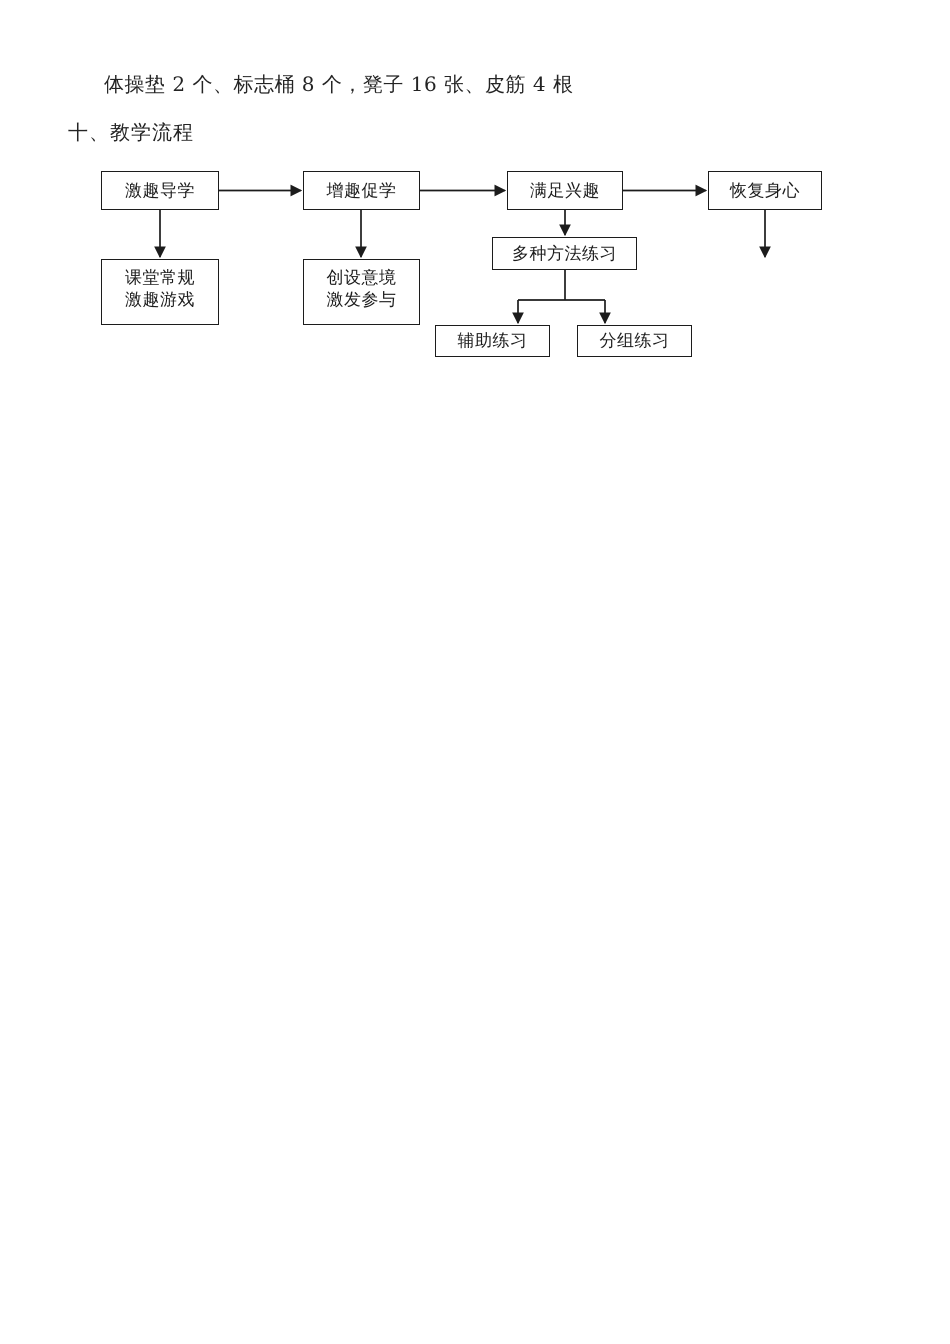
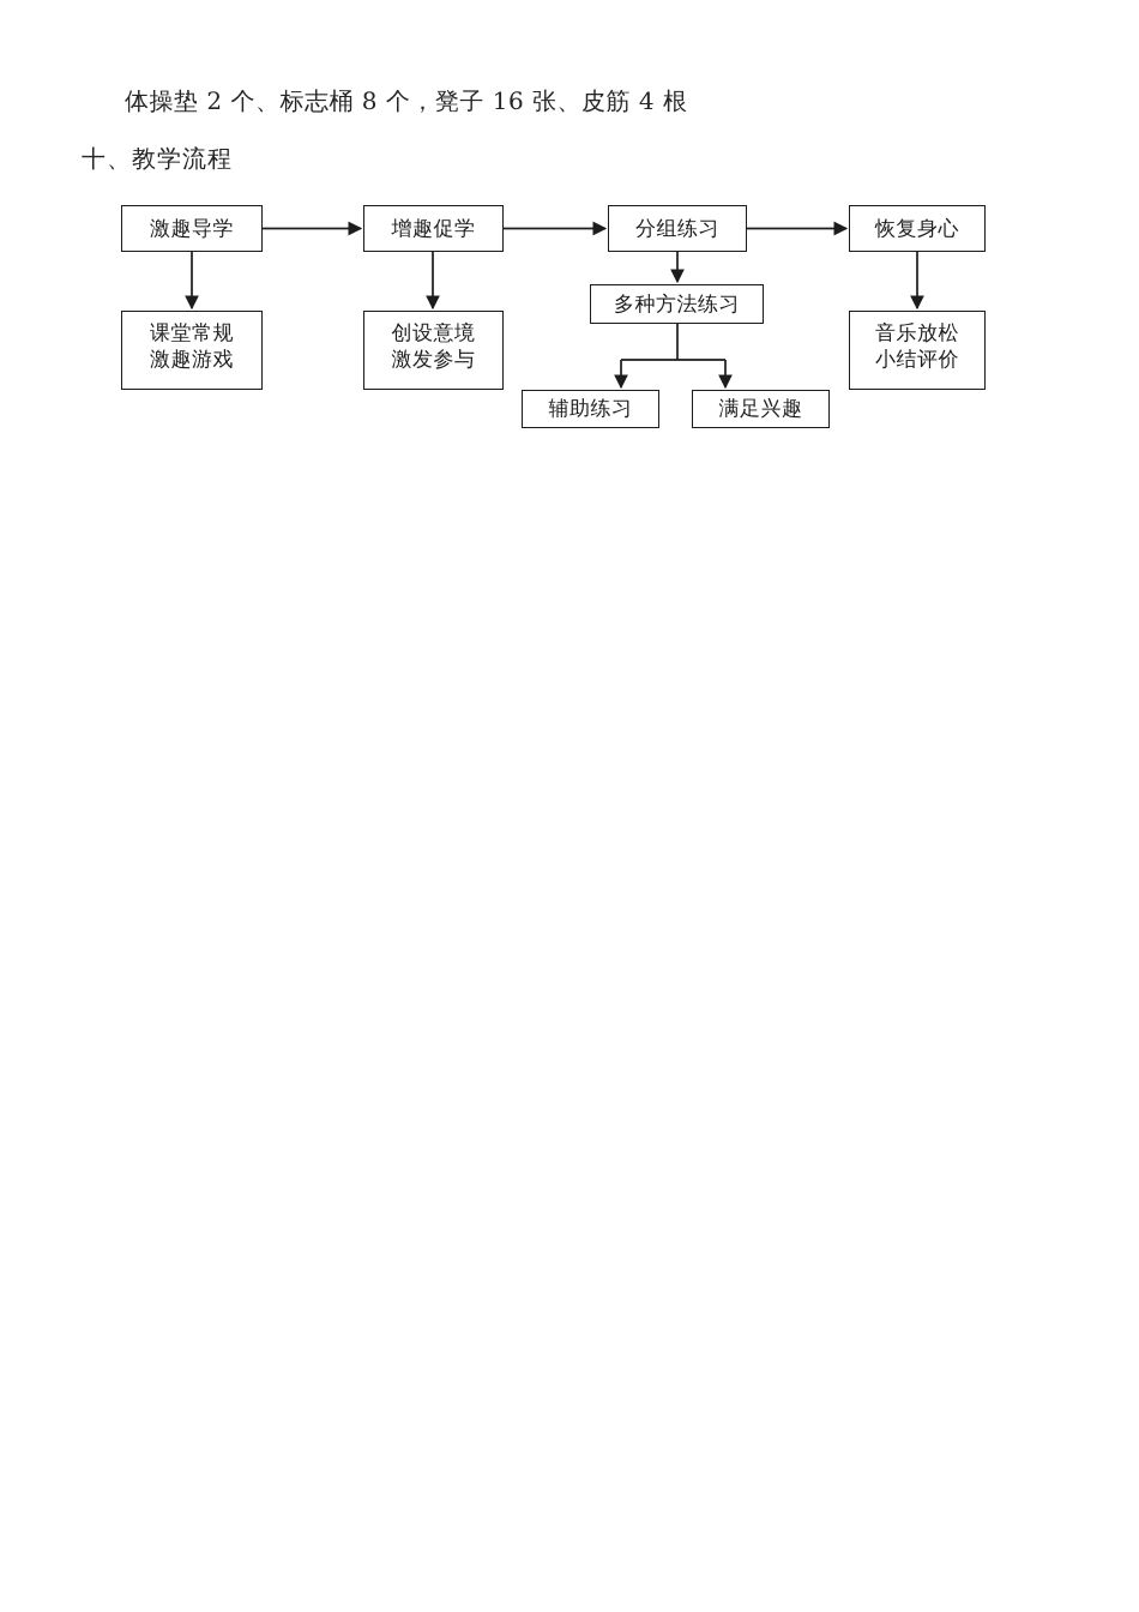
  体操垫 2 个、标志桶 8 个，凳子 16 张、皮筋 4 根
  十、教学流程
  激趣导学
  增趣促学
- 满足兴趣
+ 分组练习
  恢复身心
  课堂常规
  激趣游戏
  创设意境
  激发参与
  多种方法练习
+ 音乐放松
+ 小结评价
  辅助练习
- 分组练习
+ 满足兴趣
